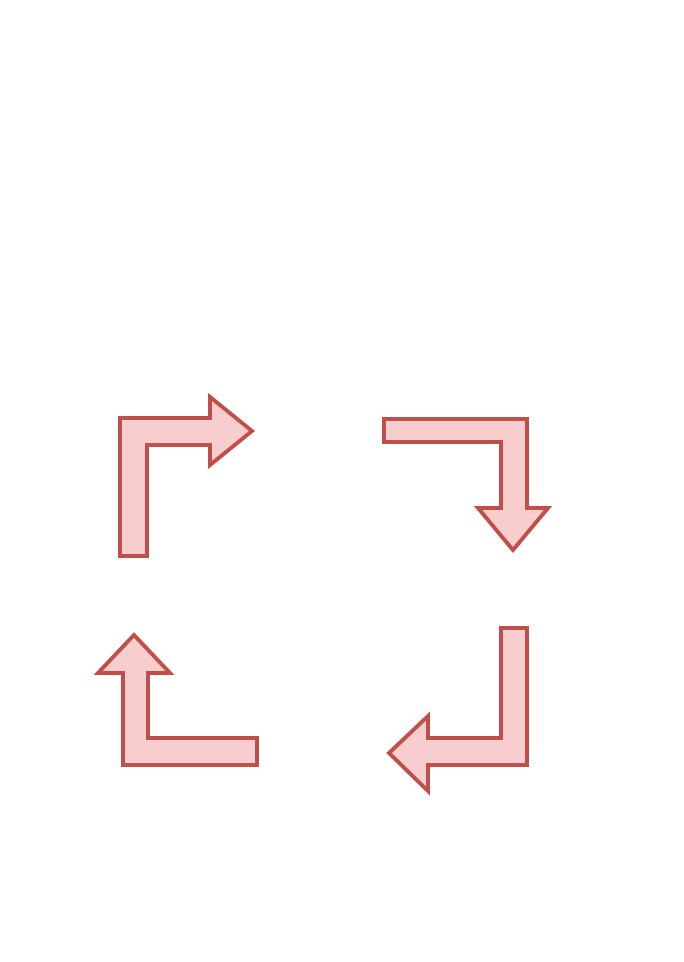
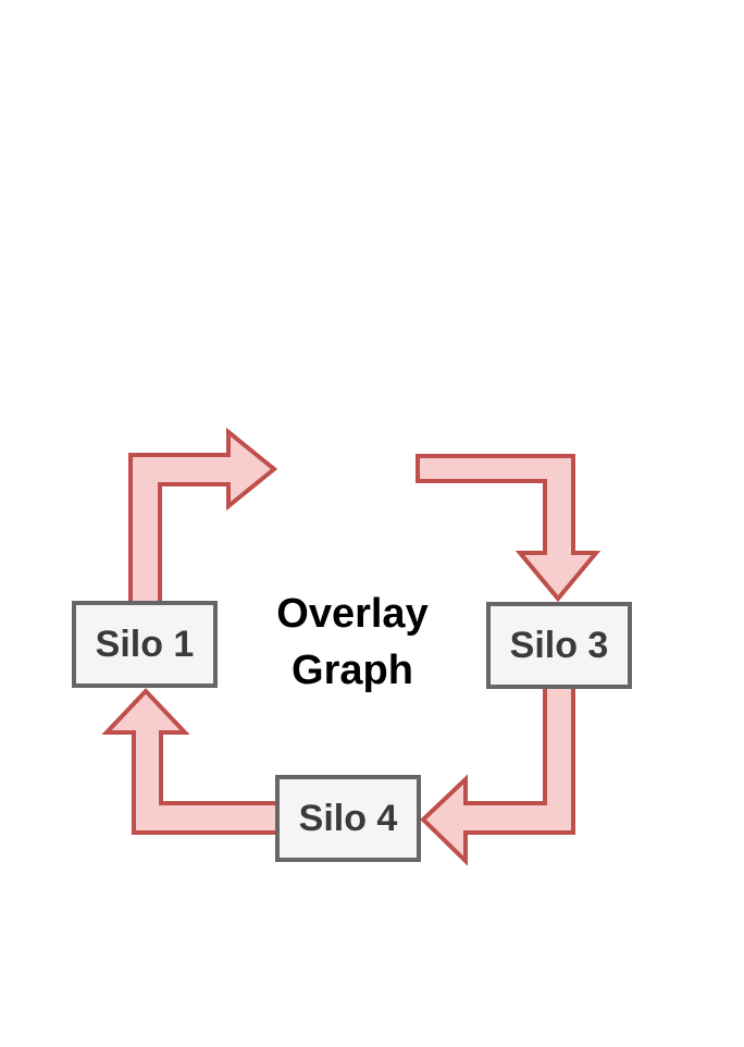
+ Silo 1
+ Silo 3
+ Silo 4
+ Overlay
+ Graph
